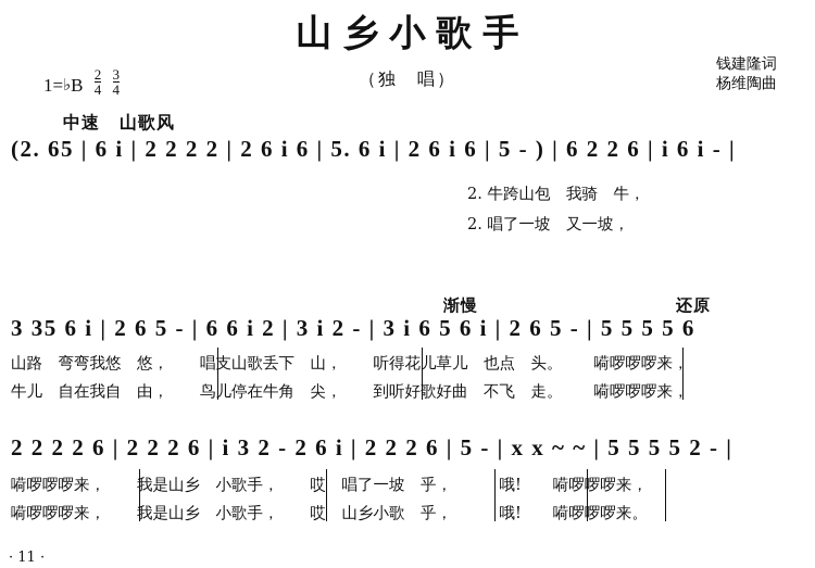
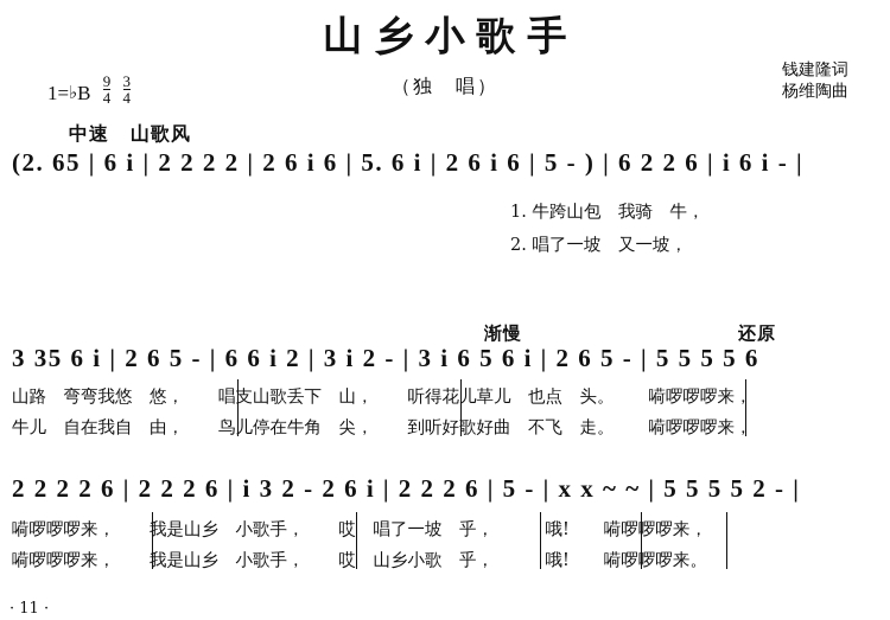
  山乡小歌手
  1=♭B
- 2
+ 9
  4
  3
  4
  （独 唱）
  钱建隆词
  杨维陶曲
  中速 山歌风
  (2. 65 | 6 i | 2 2 2 2 | 2 6 i 6 | 5. 6 i | 2 6 i 6 | 5 - ) | 6 2 2 6 | i 6 i - |
- 2. 牛跨山包 我骑 牛，
+ 1. 牛跨山包 我骑 牛，
  2. 唱了一坡 又一坡，
  渐慢
  还原
  3 35 6 i | 2 6 5 - | 6 6 i 2 | 3 i 2 - | 3 i 6 5 6 i | 2 6 5 - | 5 5 5 5 6
  山路 弯弯我悠 悠， 唱支山歌丢下 山， 听得花儿草儿 也点 头。 嗬啰啰啰来，
  牛儿 自在我自 由， 鸟儿停在牛角 尖， 到听好歌好曲 不飞 走。 嗬啰啰啰来，
  2 2 2 2 6 | 2 2 2 6 | i 3 2 - 2 6 i | 2 2 2 6 | 5 - | x x ~ ~ | 5 5 5 5 2 - |
  嗬啰啰啰来， 我是山乡 小歌手， 哎 唱了一坡 乎， 哦! 嗬啰啰啰来，
  嗬啰啰啰来， 我是山乡 小歌手， 哎 山乡小歌 乎， 哦! 嗬啰啰啰来。
  · 11 ·
